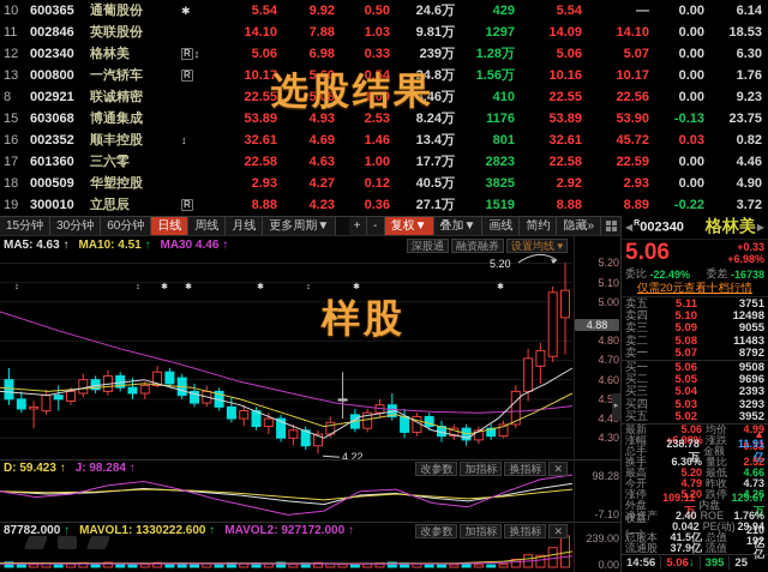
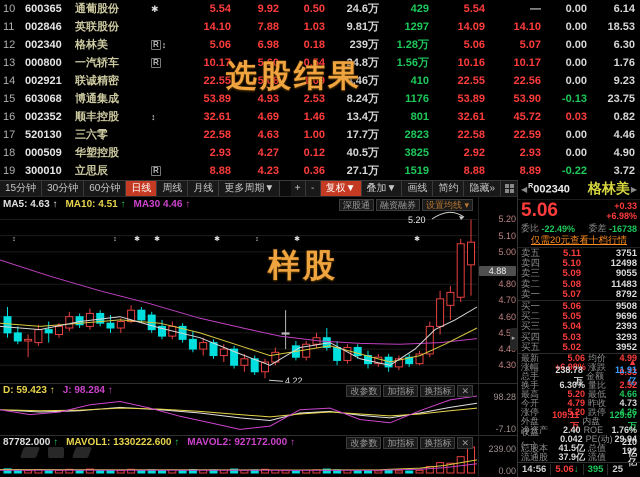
  10
  600365
  通葡股份
  ✱
  5.54
  9.92
  0.50
  24.6万
  429
  5.54
  —
  0.00
  6.14
  11
  002846
  英联股份
  14.10
  7.88
  1.03
  9.81万
  1297
  14.09
  14.10
  0.00
  18.53
  12
  002340
  格林美
  R
  ↕
  5.06
  6.98
- 0.33
+ 0.18
  239万
  1.28万
  5.06
  5.07
  0.00
  6.30
  13
  000800
  一汽轿车
  R
  10.17
  5.60
  0.54
  24.8万
  1.56万
  10.16
  10.17
  0.00
  1.76
- 8
+ 14
  002921
  联诚精密
  22.55
  5.08
  1.09
  4.46万
  410
  22.55
  22.56
  0.00
  9.23
  15
  603068
  博通集成
  53.89
  4.93
  2.53
  8.24万
  1176
  53.89
  53.90
  -0.13
  23.75
  16
  002352
  顺丰控股
  ↕
  32.61
  4.69
  1.46
  13.4万
  801
  32.61
  45.72
  0.03
  0.82
  17
- 601360
+ 520130
  三六零
  22.58
  4.63
  1.00
  17.7万
  2823
  22.58
  22.59
  0.00
  4.46
  18
  000509
  华塑控股
  2.93
  4.27
  0.12
  40.5万
  3825
  2.92
  2.93
  0.00
  4.90
  19
  300010
  立思辰
  R
  8.88
  4.23
  0.36
  27.1万
  1519
  8.88
  8.89
  -0.22
  3.72
  选股结果
  样股
  15分钟
  30分钟
  60分钟
  日线
  周线
  月线
  更多周期▼
  +
  -
  复权▼
  叠加▼
  画线
  简约
  隐藏»
  4.22
  5.20
  5.20
  5.10
  5.00
  4.80
  4.70
  4.60
  4.5
  4.4
  4.30
  4.88
  98.28
  -7.10
  239.00
  0.00
  MA5: 4.63 ↑ MA10: 4.51 ↑ MA30 4.46 ↑
  深股通
  融资融券
  设置均线 ▾
  D: 59.423 ↑ J: 98.284 ↑
  改参数
  加指标
  换指标
  ✕
  87782.000 ↑ MAVOL1: 1330222.600 ↑ MAVOL2: 927172.000 ↑
  改参数
  加指标
  换指标
  ✕
  ◀
  002340
  格林美
  ▶
  5.06
  +0.33
  +6.98%
  委比
  -22.49%
  委差
  -16738
  仅需20元查看十档行情
  卖五
  5.11
  3751
  卖四
  5.10
  12498
  卖三
  5.09
  9055
  卖二
  5.08
  11483
  卖一
  5.07
  8792
  买一
  5.06
  9508
  买二
  5.05
  9696
  买三
  5.04
  2393
  买四
  5.03
  3293
  买五
  5.02
  3952
  最新
  5.06
  均价
  4.99
  涨幅
  +6.98%
  涨跌
  ▲ 0.33
  总手
  238.78万
  金额
  11.91亿
  换手
  6.30%
  量比
  2.52
  最高
  5.20
  最低
  4.66
  今开
  4.79
  昨收
  4.73
  涨停
  5.20
  跌停
  4.26
  外盘
  109.11万
  内盘
  129.67万
  净资产
  2.40
  ROE
  1.76%
  收益(一)
  0.042
  PE(动)
  29.94
  总股本
  41.5亿
  总值
  210亿
  流通股
  37.9亿
  流值
  192亿
  14:56
  5.06↓
  395
  25
